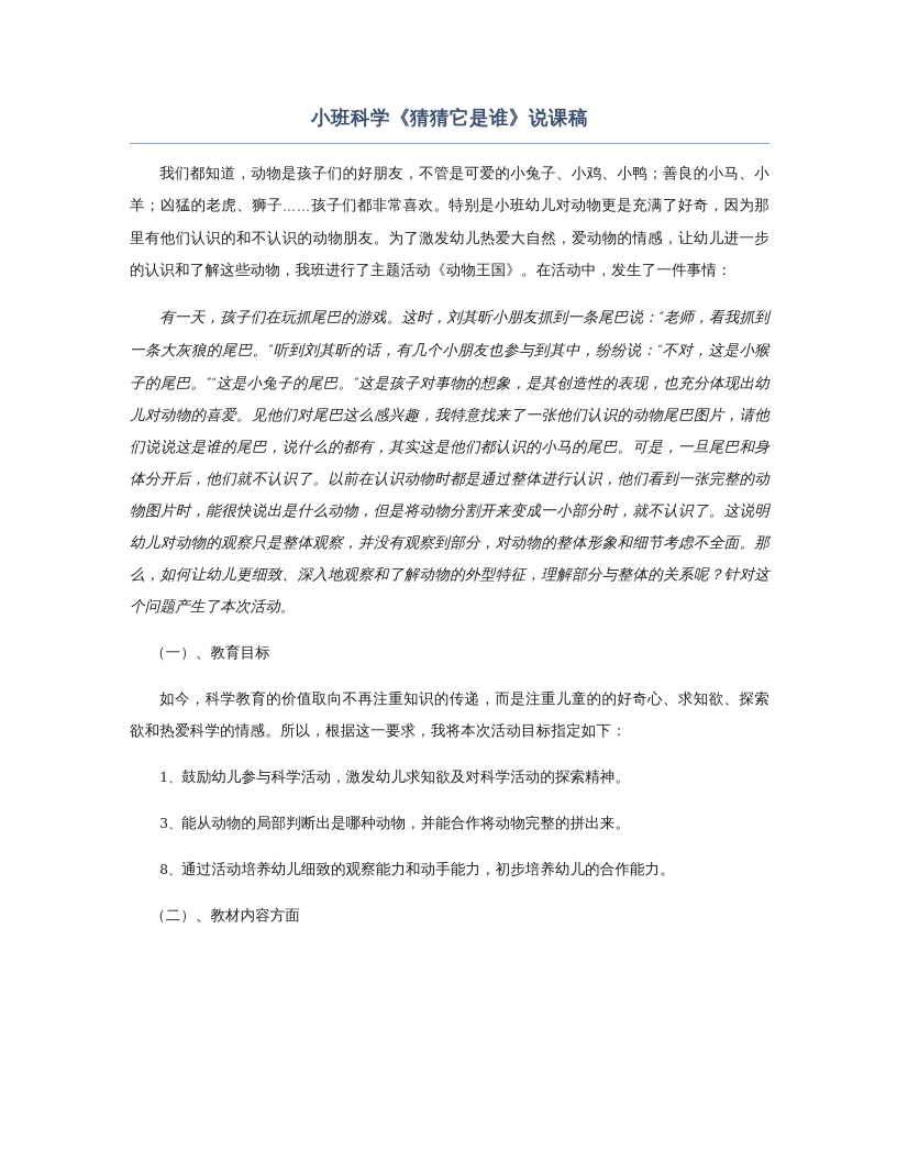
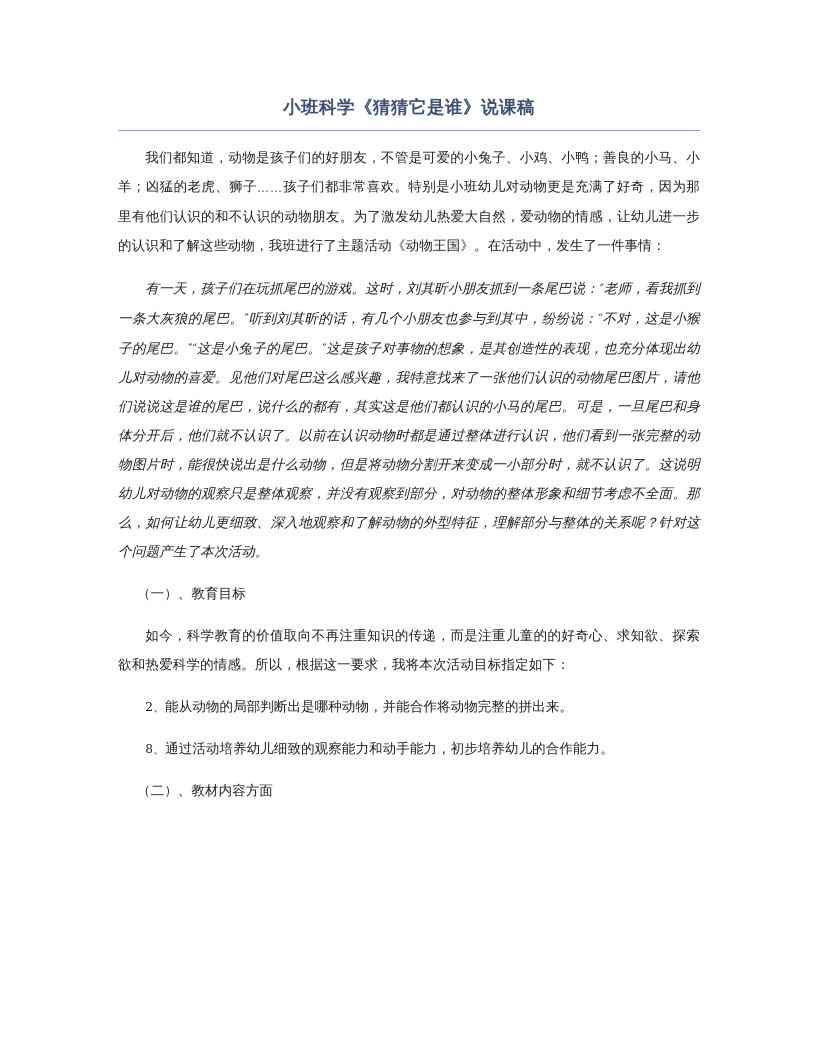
  小班科学《猜猜它是谁》说课稿
  我们都知道，动物是孩子们的好朋友，不管是可爱的小兔子、小鸡、小鸭；善良的小马、小羊；凶猛的老虎、狮子……孩子们都非常喜欢。特别是小班幼儿对动物更是充满了好奇，因为那里有他们认识的和不认识的动物朋友。为了激发幼儿热爱大自然，爱动物的情感，让幼儿进一步的认识和了解这些动物，我班进行了主题活动《动物王国》。在活动中，发生了一件事情：
  有一天，孩子们在玩抓尾巴的游戏。这时，刘其昕小朋友抓到一条尾巴说：“老师，看我抓到一条大灰狼的尾巴。”听到刘其昕的话，有几个小朋友也参与到其中，纷纷说：“不对，这是小猴子的尾巴。”“这是小兔子的尾巴。”这是孩子对事物的想象，是其创造性的表现，也充分体现出幼儿对动物的喜爱。见他们对尾巴这么感兴趣，我特意找来了一张他们认识的动物尾巴图片，请他们说说这是谁的尾巴，说什么的都有，其实这是他们都认识的小马的尾巴。可是，一旦尾巴和身体分开后，他们就不认识了。以前在认识动物时都是通过整体进行认识，他们看到一张完整的动物图片时，能很快说出是什么动物，但是将动物分割开来变成一小部分时，就不认识了。这说明幼儿对动物的观察只是整体观察，并没有观察到部分，对动物的整体形象和细节考虑不全面。那么，如何让幼儿更细致、深入地观察和了解动物的外型特征，理解部分与整体的关系呢？针对这个问题产生了本次活动。
  （一）、教育目标
  如今，科学教育的价值取向不再注重知识的传递，而是注重儿童的的好奇心、求知欲、探索欲和热爱科学的情感。所以，根据这一要求，我将本次活动目标指定如下：
- 1、鼓励幼儿参与科学活动，激发幼儿求知欲及对科学活动的探索精神。
- 3、能从动物的局部判断出是哪种动物，并能合作将动物完整的拼出来。
+ 2、能从动物的局部判断出是哪种动物，并能合作将动物完整的拼出来。
  8、通过活动培养幼儿细致的观察能力和动手能力，初步培养幼儿的合作能力。
  （二）、教材内容方面
